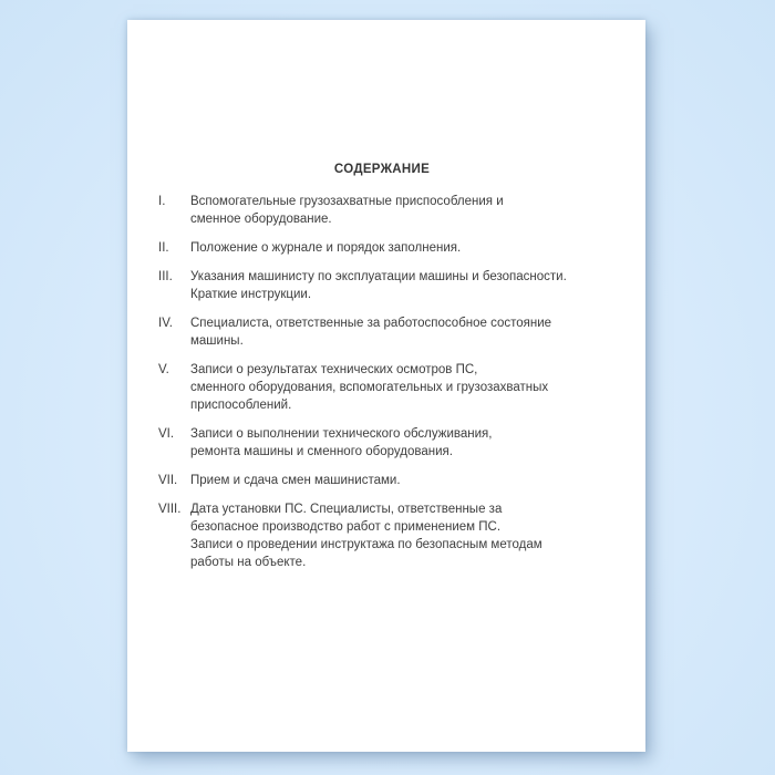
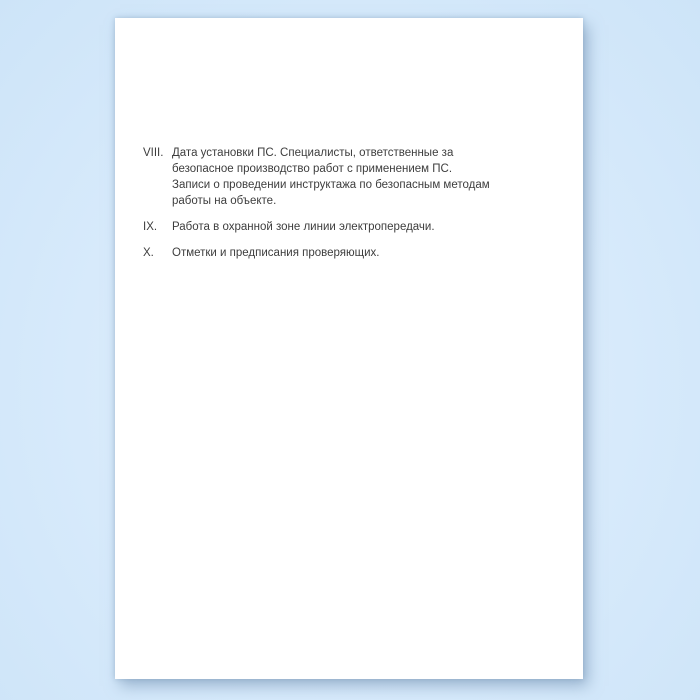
- СОДЕРЖАНИЕ
- I.
- Вспомогательные грузозахватные приспособления и
- сменное оборудование.
- II.
- Положение о журнале и порядок заполнения.
- III.
- Указания машинисту по эксплуатации машины и безопасности.
- Краткие инструкции.
- IV.
- Специалиста, ответственные за работоспособное состояние машины.
- V.
- Записи о результатах технических осмотров ПС,
- сменного оборудования, вспомогательных и грузозахватных
- приспособлений.
- VI.
- Записи о выполнении технического обслуживания,
- ремонта машины и сменного оборудования.
- VII.
- Прием и сдача смен машинистами.
  VIII.
  Дата установки ПС. Специалисты, ответственные за
  безопасное производство работ с применением ПС.
  Записи о проведении инструктажа по безопасным методам
  работы на объекте.
+ IX.
+ Работа в охранной зоне линии электропередачи.
+ X.
+ Отметки и предписания проверяющих.
